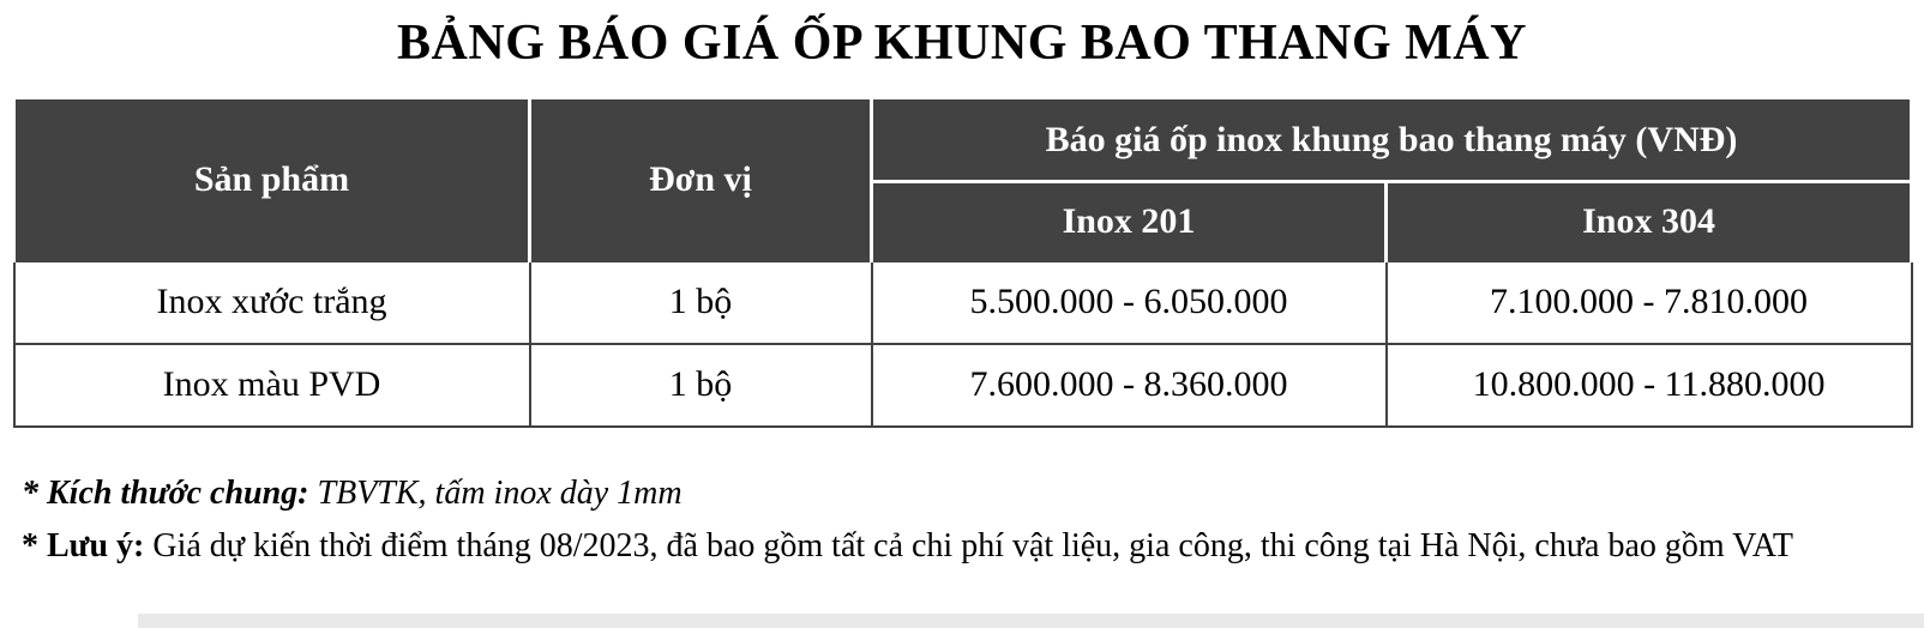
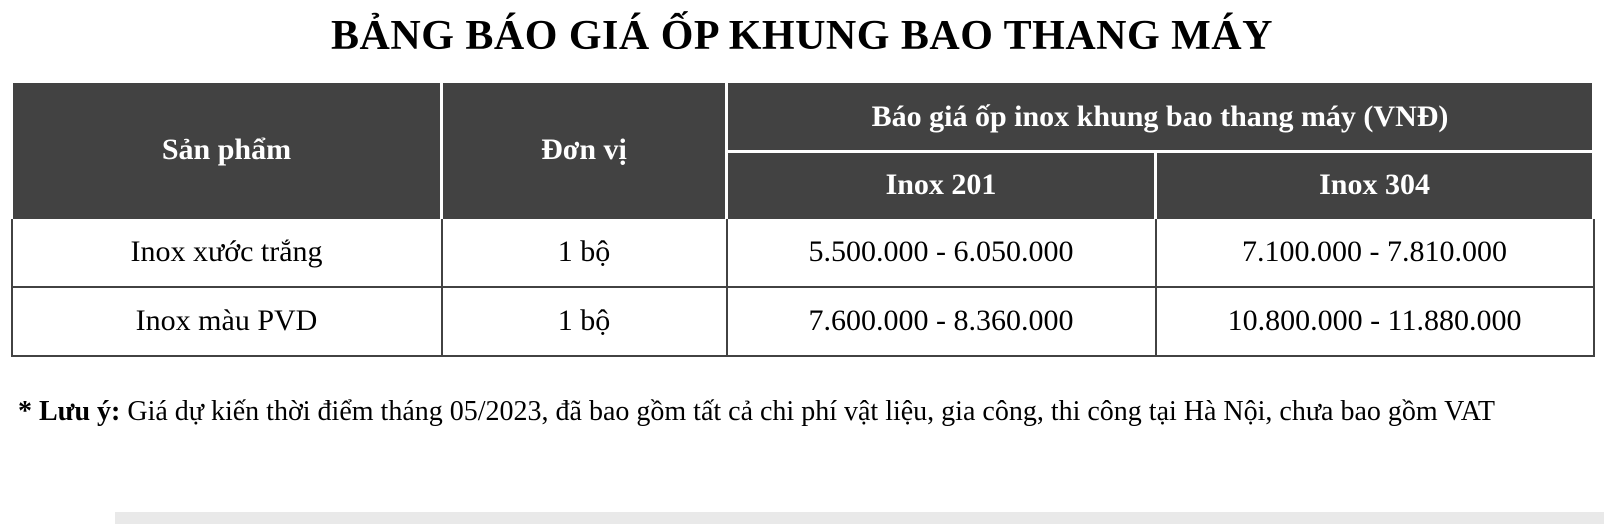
  BẢNG BÁO GIÁ ỐP KHUNG BAO THANG MÁY
  Sản phẩm	Đơn vị	Báo giá ốp inox khung bao thang máy (VNĐ)
  Inox 201	Inox 304
  Inox xước trắng	1 bộ	5.500.000 - 6.050.000	7.100.000 - 7.810.000
  Inox màu PVD	1 bộ	7.600.000 - 8.360.000	10.800.000 - 11.880.000
- * Kích thước chung: TBVTK, tấm inox dày 1mm
- * Lưu ý: Giá dự kiến thời điểm tháng 08/2023, đã bao gồm tất cả chi phí vật liệu, gia công, thi công tại Hà Nội, chưa bao gồm VAT
+ * Lưu ý: Giá dự kiến thời điểm tháng 05/2023, đã bao gồm tất cả chi phí vật liệu, gia công, thi công tại Hà Nội, chưa bao gồm VAT
